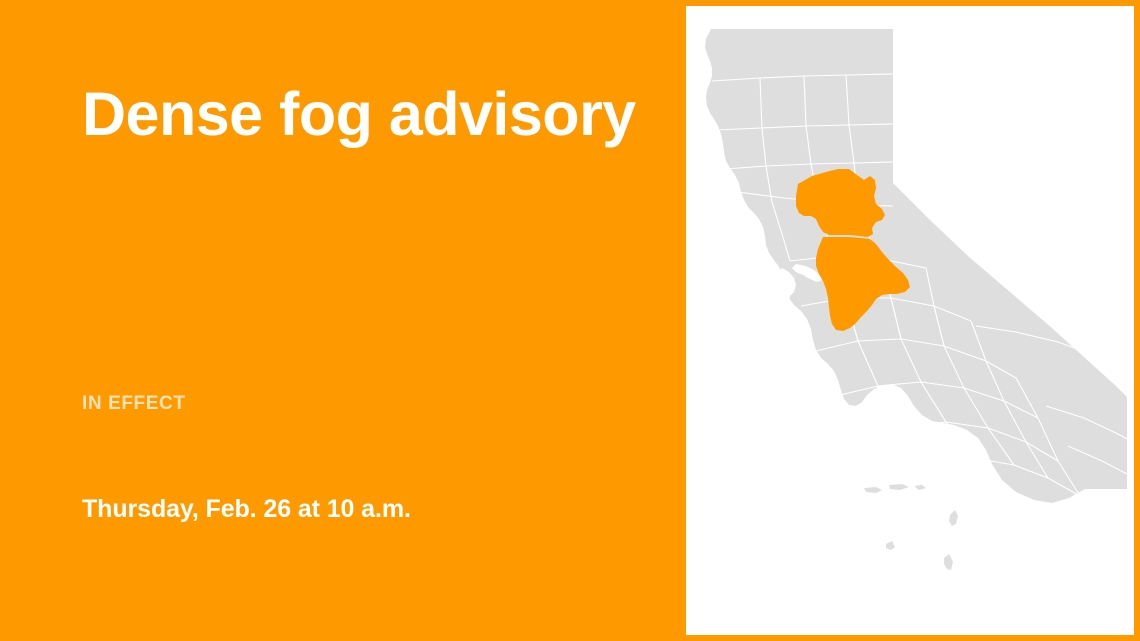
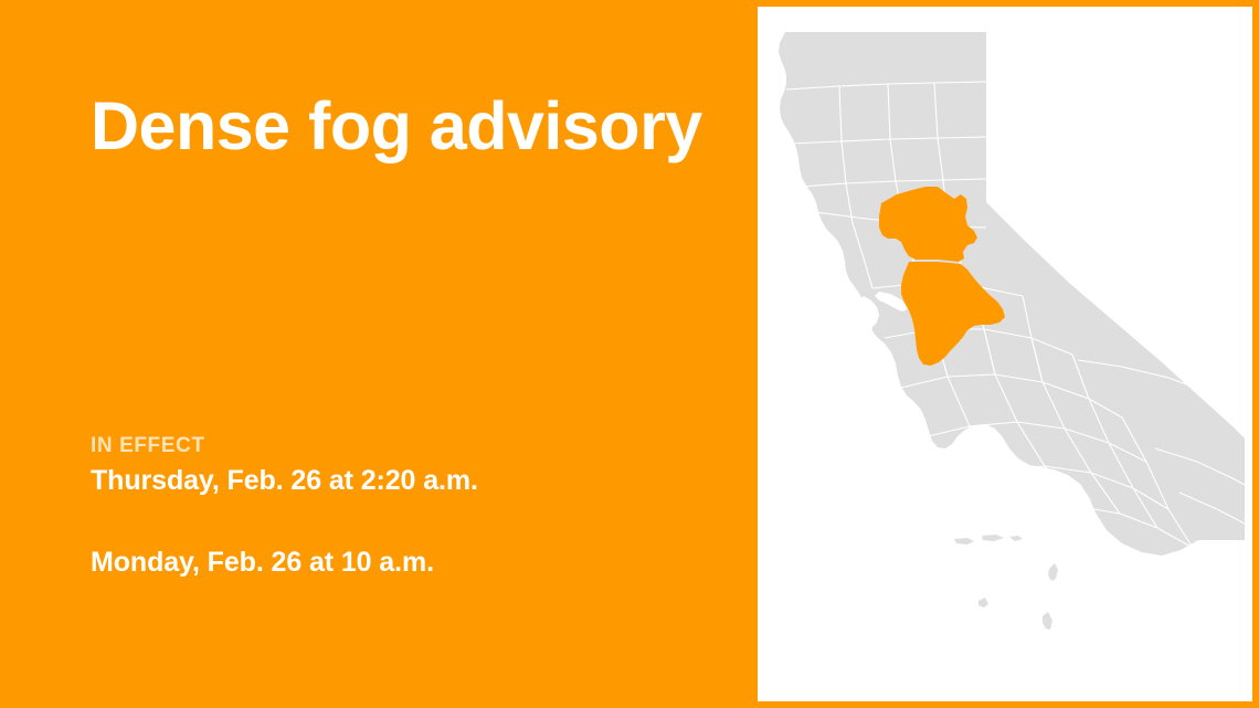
  Dense fog advisory
  IN EFFECT
+ Thursday, Feb. 26 at 2:20 a.m.
- Thursday, Feb. 26 at 10 a.m.
+ Monday, Feb. 26 at 10 a.m.
